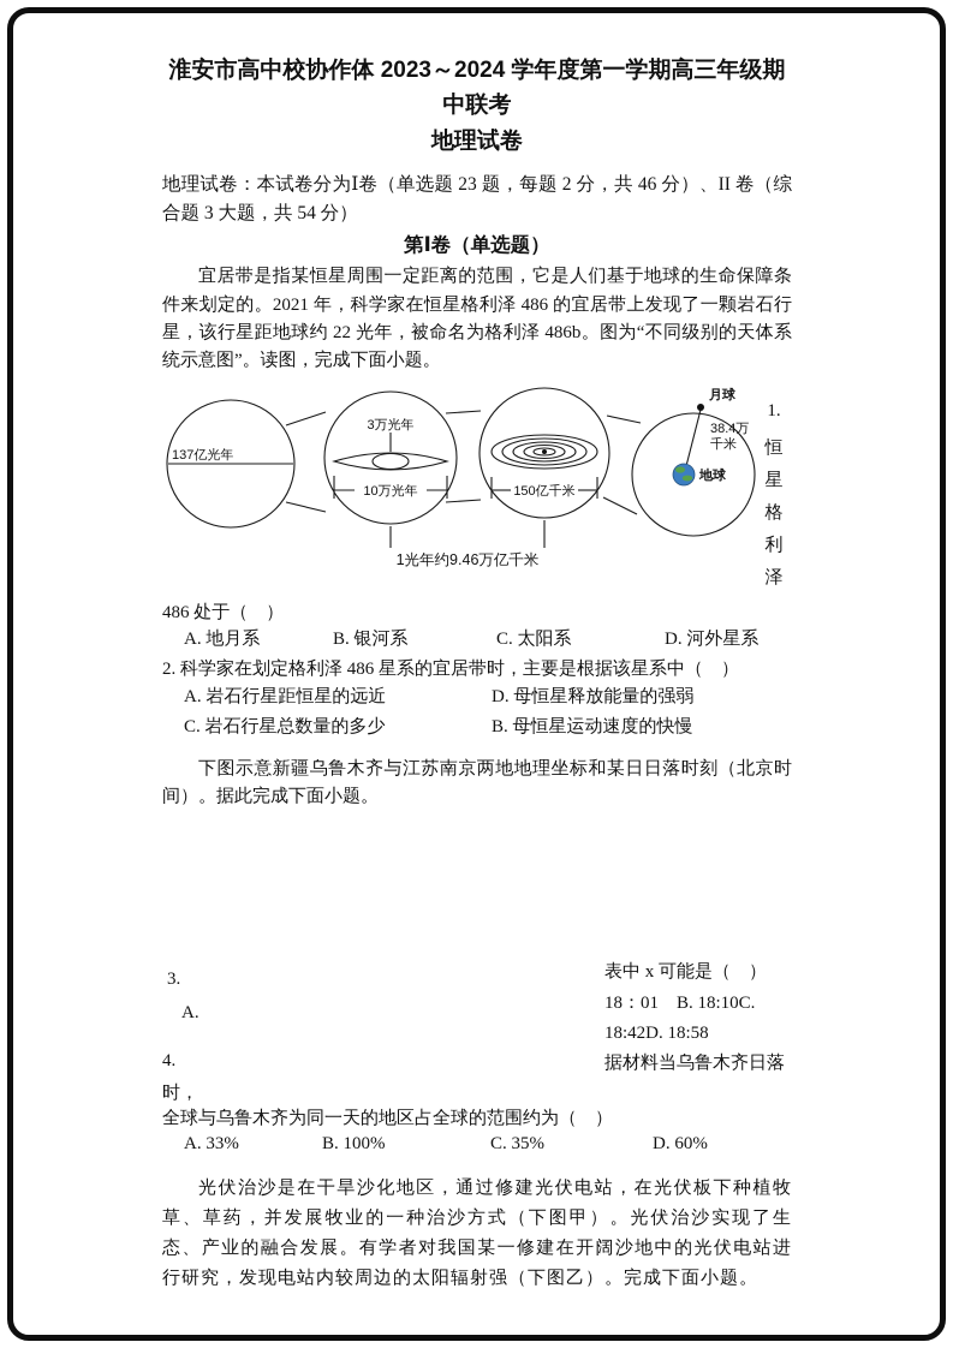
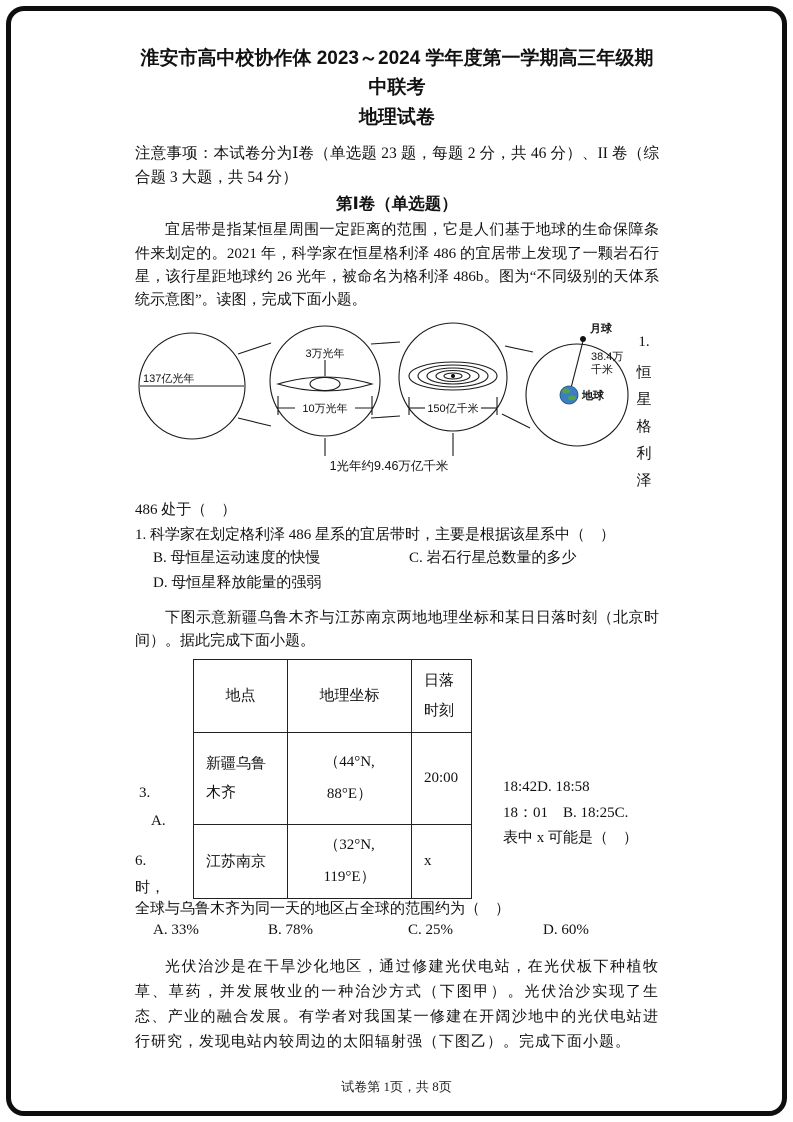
  淮安市高中校协作体 2023～2024 学年度第一学期高三年级期中联考
  地理试卷
- 地理试卷：本试卷分为Ⅰ卷（单选题 23 题，每题 2 分，共 46 分）、II 卷（综合题 3 大题，共 54 分）
+ 注意事项：本试卷分为Ⅰ卷（单选题 23 题，每题 2 分，共 46 分）、II 卷（综合题 3 大题，共 54 分）
  第Ⅰ卷（单选题）
- 宜居带是指某恒星周围一定距离的范围，它是人们基于地球的生命保障条件来划定的。2021 年，科学家在恒星格利泽 486 的宜居带上发现了一颗岩石行星，该行星距地球约 22 光年，被命名为格利泽 486b。图为“不同级别的天体系统示意图”。读图，完成下面小题。
+ 宜居带是指某恒星周围一定距离的范围，它是人们基于地球的生命保障条件来划定的。2021 年，科学家在恒星格利泽 486 的宜居带上发现了一颗岩石行星，该行星距地球约 26 光年，被命名为格利泽 486b。图为“不同级别的天体系统示意图”。读图，完成下面小题。
  137亿光年
  3万光年
  10万光年
  150亿千米
  月球
  38.4万
  千米
  地球
  1光年约9.46万亿千米
  1.
  恒星格利泽
  486 处于（ ）
- A. 地月系
- B. 银河系
- C. 太阳系
- D. 河外星系
- 2. 科学家在划定格利泽 486 星系的宜居带时，主要是根据该星系中（ ）
+ 1. 科学家在划定格利泽 486 星系的宜居带时，主要是根据该星系中（ ）
- A. 岩石行星距恒星的远近
- D. 母恒星释放能量的强弱
+ B. 母恒星运动速度的快慢
  C. 岩石行星总数量的多少
- B. 母恒星运动速度的快慢
+ D. 母恒星释放能量的强弱
  下图示意新疆乌鲁木齐与江苏南京两地地理坐标和某日日落时刻（北京时间）。据此完成下面小题。
+ 地点	地理坐标	日落时刻
+ 新疆乌鲁木齐	（44°N, 88°E）	20:00
+ 江苏南京	（32°N, 119°E）	x
  3.
  A.
- 4.
+ 6.
- 表中 x 可能是（ ）
+ 18:42D. 18:58
- 18：01 B. 18:10C.
+ 18：01 B. 18:25C.
- 18:42D. 18:58
+ 表中 x 可能是（ ）
- 据材料当乌鲁木齐日落
  时，
  全球与乌鲁木齐为同一天的地区占全球的范围约为（ ）
  A. 33%
- B. 100%
+ B. 78%
- C. 35%
+ C. 25%
  D. 60%
  光伏治沙是在干旱沙化地区，通过修建光伏电站，在光伏板下种植牧草、草药，并发展牧业的一种治沙方式（下图甲）。光伏治沙实现了生态、产业的融合发展。有学者对我国某一修建在开阔沙地中的光伏电站进行研究，发现电站内较周边的太阳辐射强（下图乙）。完成下面小题。
+ 试卷第 1页，共 8页
